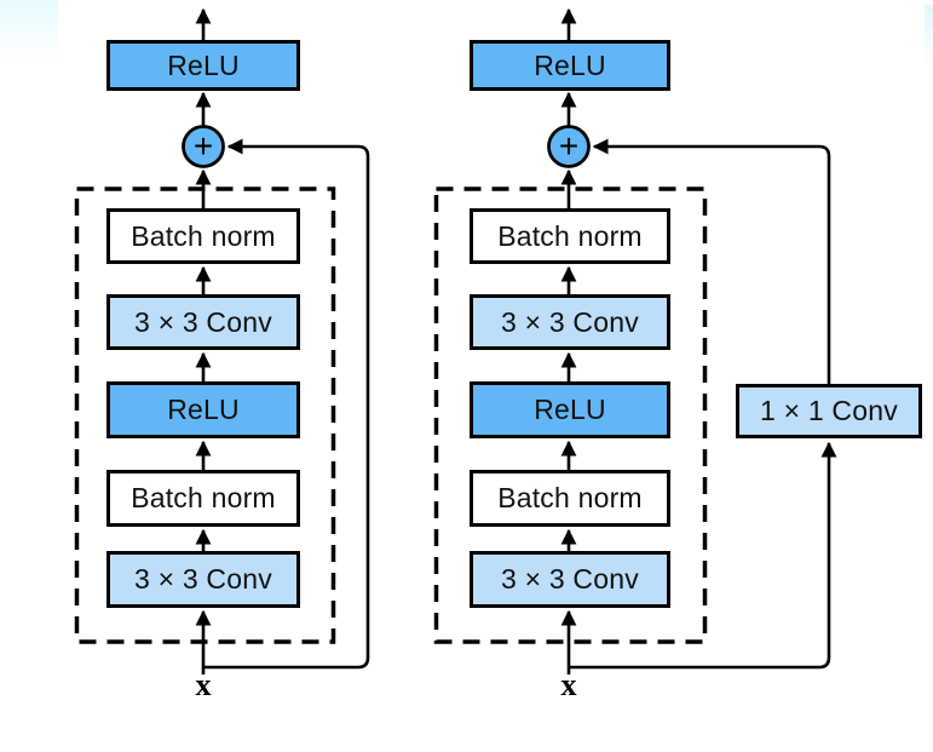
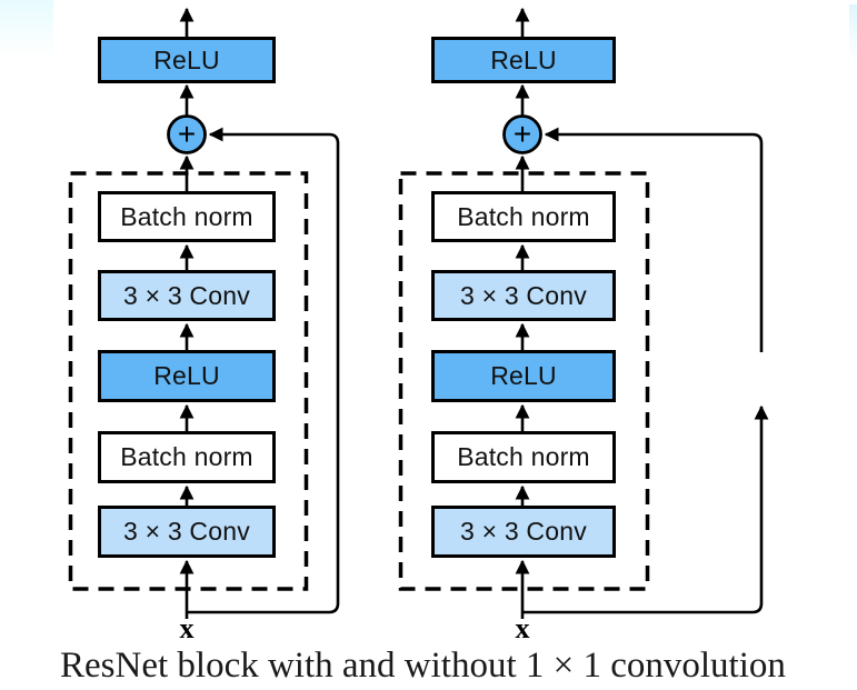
  ReLU
  +
  Batch norm
  3 × 3 Conv
  ReLU
  Batch norm
  3 × 3 Conv
  x
  ReLU
  +
  Batch norm
  3 × 3 Conv
  ReLU
  Batch norm
  3 × 3 Conv
- 1 × 1 Conv
  x
+ ResNet block with and without 1 × 1 convolution
